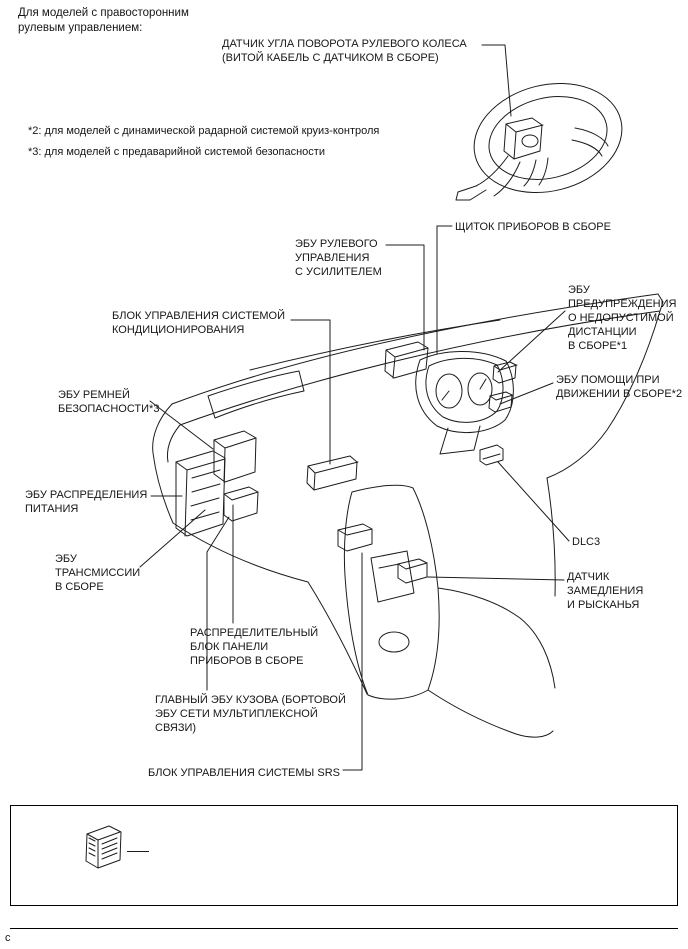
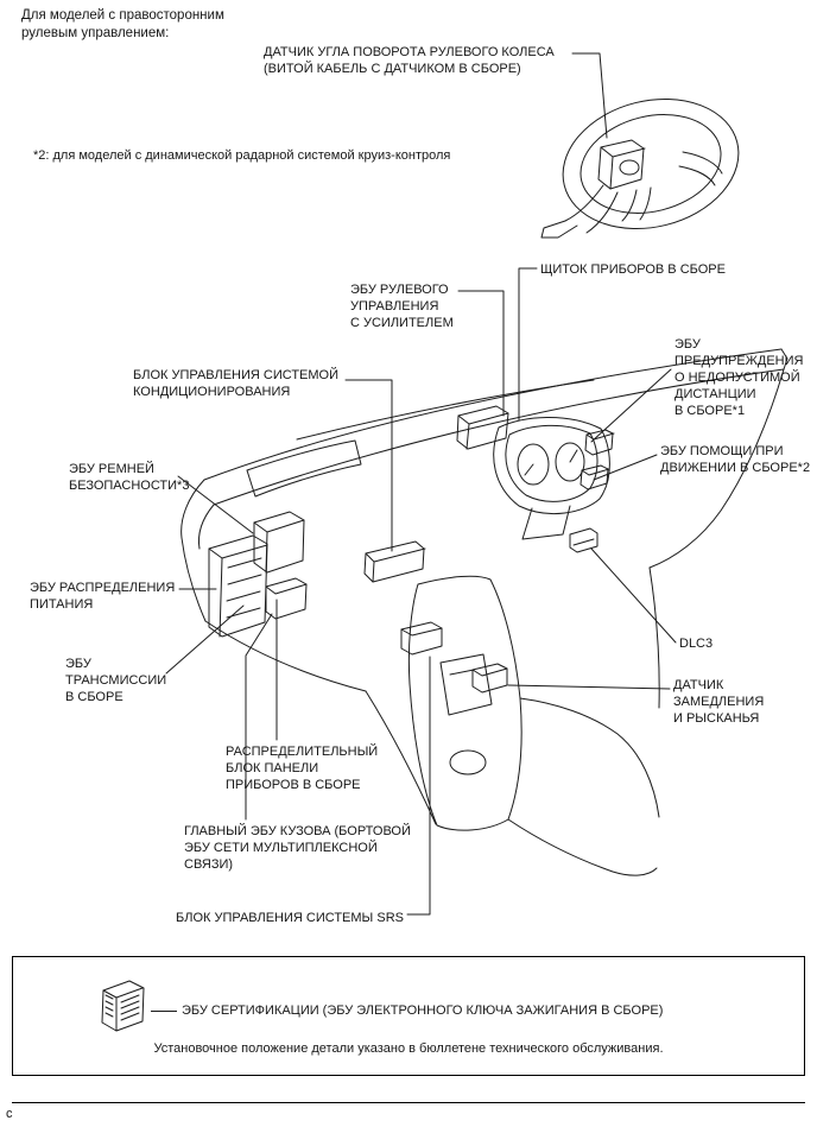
  Для моделей с правосторонним
  рулевым управлением:
  ДАТЧИК УГЛА ПОВОРОТА РУЛЕВОГО КОЛЕСА
  (ВИТОЙ КАБЕЛЬ С ДАТЧИКОМ В СБОРЕ)
  *2: для моделей с динамической радарной системой круиз-контроля
- *3: для моделей с предаварийной системой безопасности
  ЩИТОК ПРИБОРОВ В СБОРЕ
  ЭБУ РУЛЕВОГО
  УПРАВЛЕНИЯ
  С УСИЛИТЕЛЕМ
  ЭБУ
  ПРЕДУПРЕЖДЕНИЯ
  О НЕДОПУСТИМОЙ
  ДИСТАНЦИИ
  В СБОРЕ*1
  БЛОК УПРАВЛЕНИЯ СИСТЕМОЙ
  КОНДИЦИОНИРОВАНИЯ
  ЭБУ ПОМОЩИ ПРИ
  ДВИЖЕНИИ В СБОРЕ*2
  ЭБУ РЕМНЕЙ
  БЕЗОПАСНОСТИ*3
  ЭБУ РАСПРЕДЕЛЕНИЯ
  ПИТАНИЯ
  DLC3
  ЭБУ
  ТРАНСМИССИИ
  В СБОРЕ
  ДАТЧИК
  ЗАМЕДЛЕНИЯ
  И РЫСКАНЬЯ
  РАСПРЕДЕЛИТЕЛЬНЫЙ
  БЛОК ПАНЕЛИ
  ПРИБОРОВ В СБОРЕ
  ГЛАВНЫЙ ЭБУ КУЗОВА (БОРТОВОЙ
  ЭБУ СЕТИ МУЛЬТИПЛЕКСНОЙ
  СВЯЗИ)
  БЛОК УПРАВЛЕНИЯ СИСТЕМЫ SRS
+ ЭБУ СЕРТИФИКАЦИИ (ЭБУ ЭЛЕКТРОННОГО КЛЮЧА ЗАЖИГАНИЯ В СБОРЕ)
+ Установочное положение детали указано в бюллетене технического обслуживания.
  c
